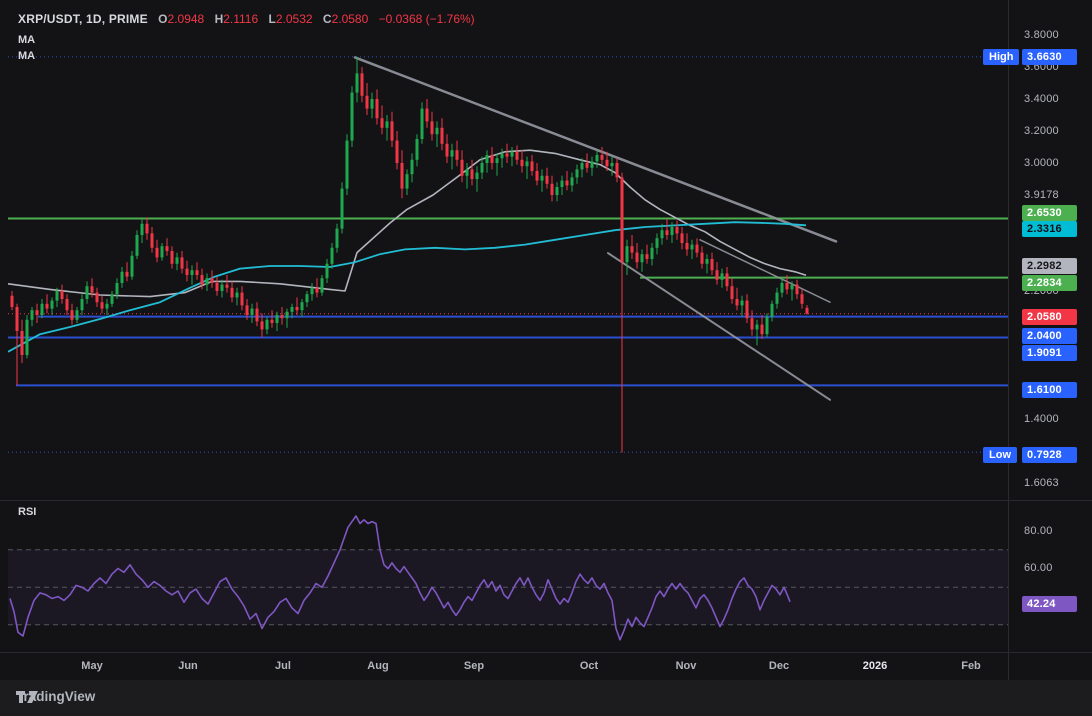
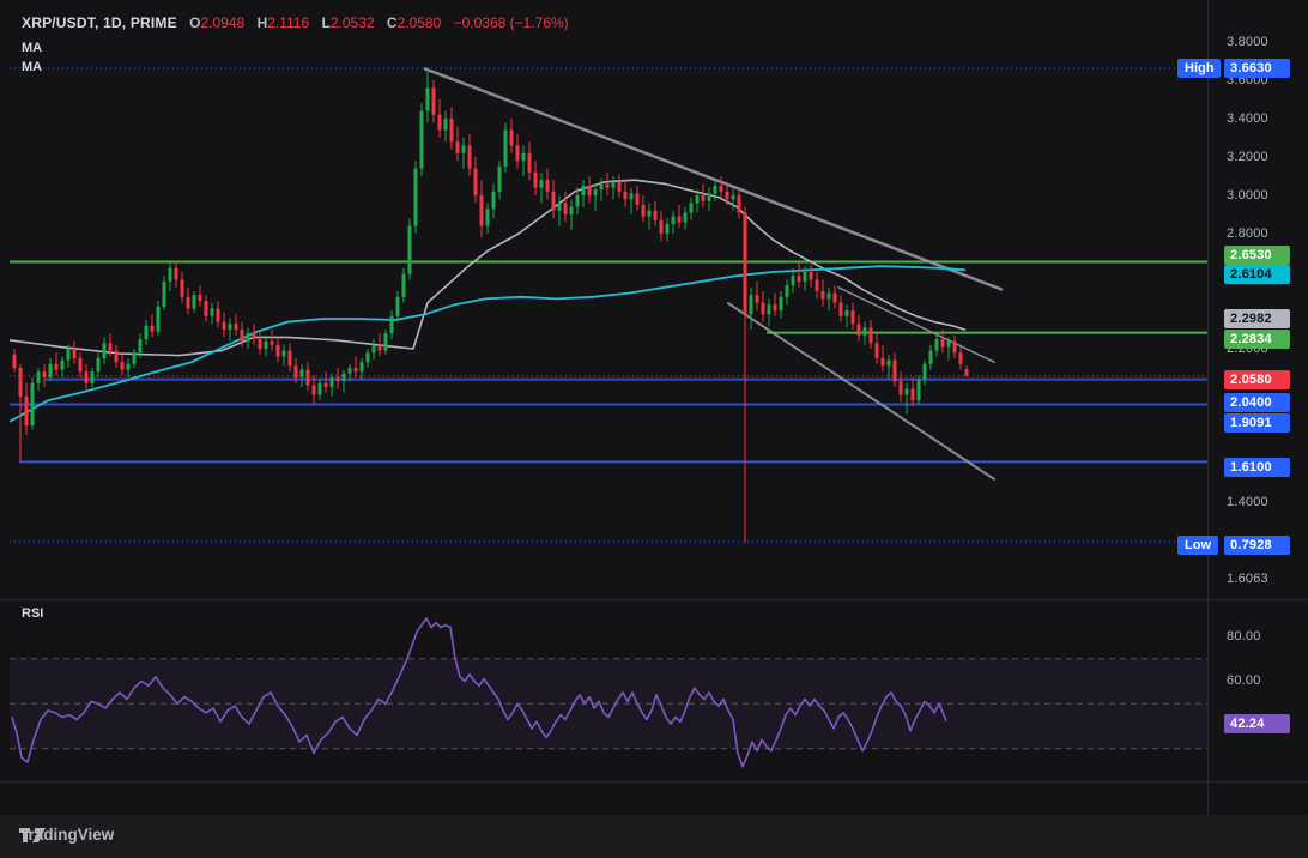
  RSI
  XRP/USDT, 1D, PRIME O2.0948 H2.1116 L2.0532 C2.0580 −0.0368 (−1.76%)
  MA
  MA
  3.8000
  3.6000
  3.4000
  3.2000
  3.0000
- 3.9178
+ 2.8000
  2.2000
  1.4000
  1.6063
  80.00
  60.00
  High
  3.6630
  2.6530
- 2.3316
+ 2.6104
  2.2982
  2.2834
  2.0580
  2.0400
  1.9091
  1.6100
  Low
  0.7928
  42.24
- May
- Jun
- Jul
- Aug
- Sep
- Oct
- Nov
- Dec
- 2026
- Feb
  rdingView
